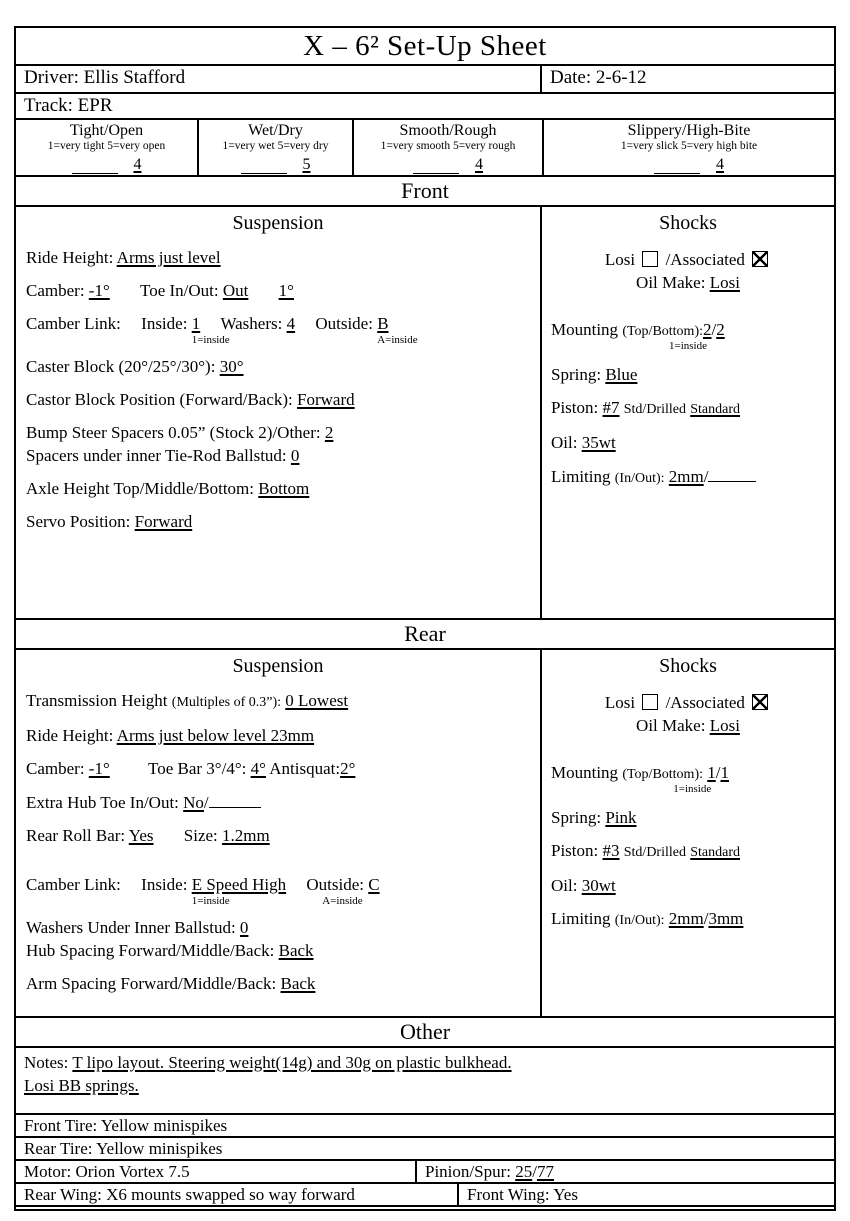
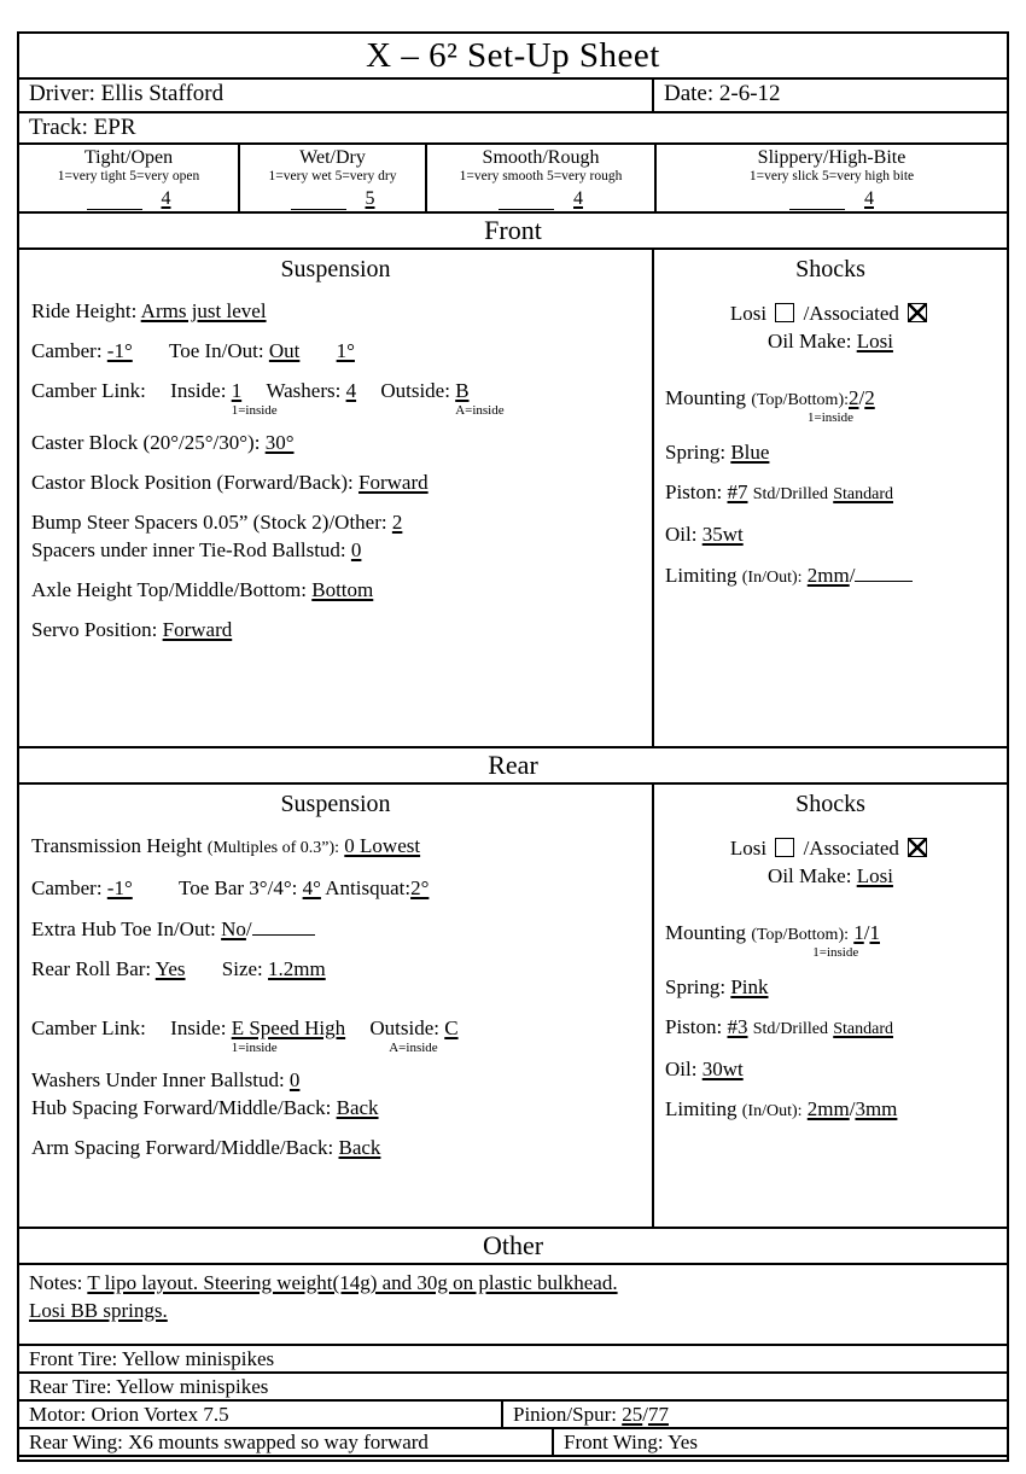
  X – 6² Set-Up Sheet
  Driver: Ellis Stafford
  Date: 2-6-12
  Track: EPR
  Tight/Open
  1=very tight 5=very open
  4
  Wet/Dry
  1=very wet 5=very dry
  5
  Smooth/Rough
  1=very smooth 5=very rough
  4
  Slippery/High-Bite
  1=very slick 5=very high bite
  4
  Front
  Suspension
  Ride Height: Arms just level
  Camber: -1° Toe In/Out: Out 1°
  Camber Link: Inside: 1
  1=inside
  Washers: 4 Outside: B
  A=inside
  Caster Block (20°/25°/30°): 30°
  Castor Block Position (Forward/Back): Forward
  Bump Steer Spacers 0.05” (Stock 2)/Other: 2
  Spacers under inner Tie-Rod Ballstud: 0
  Axle Height Top/Middle/Bottom: Bottom
  Servo Position: Forward
  Shocks
  Losi /Associated
  Oil Make: Losi
  Mounting (Top/Bottom):2/2
  1=inside
  Spring: Blue
  Piston: #7 Std/Drilled Standard
  Oil: 35wt
  Limiting (In/Out): 2mm/
  Rear
  Suspension
  Transmission Height (Multiples of 0.3”): 0 Lowest
- Ride Height: Arms just below level 23mm
  Camber: -1° Toe Bar 3°/4°: 4° Antisquat:2°
  Extra Hub Toe In/Out: No/
  Rear Roll Bar: Yes Size: 1.2mm
  Camber Link: Inside: E Speed High
  1=inside
  Outside: C
  A=inside
  Washers Under Inner Ballstud: 0
  Hub Spacing Forward/Middle/Back: Back
  Arm Spacing Forward/Middle/Back: Back
  Shocks
  Losi /Associated
  Oil Make: Losi
  Mounting (Top/Bottom): 1/1
  1=inside
  Spring: Pink
  Piston: #3 Std/Drilled Standard
  Oil: 30wt
  Limiting (In/Out): 2mm/3mm
  Other
  Notes: T lipo layout. Steering weight(14g) and 30g on plastic bulkhead.
  Losi BB springs.
  Front Tire: Yellow minispikes
  Rear Tire: Yellow minispikes
  Motor: Orion Vortex 7.5
  Pinion/Spur: 25/77
  Rear Wing: X6 mounts swapped so way forward
  Front Wing: Yes
